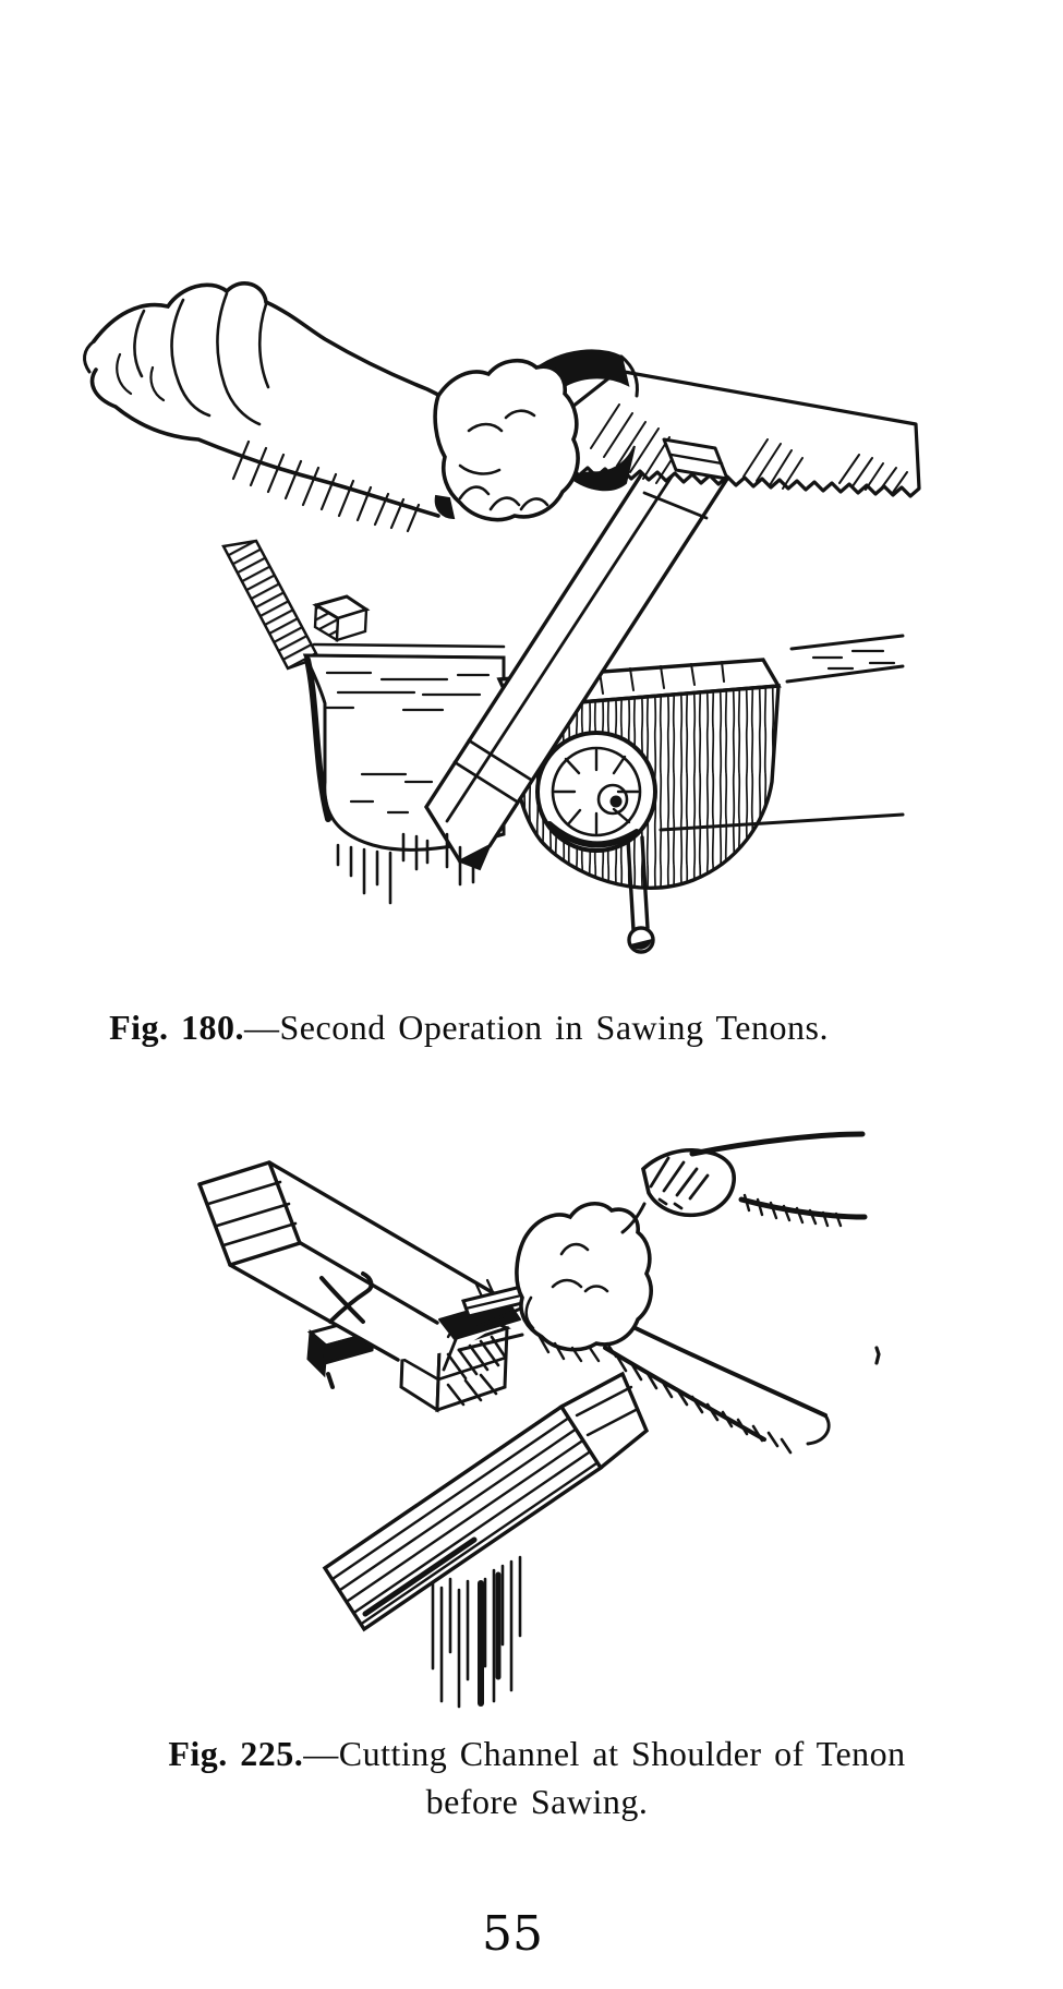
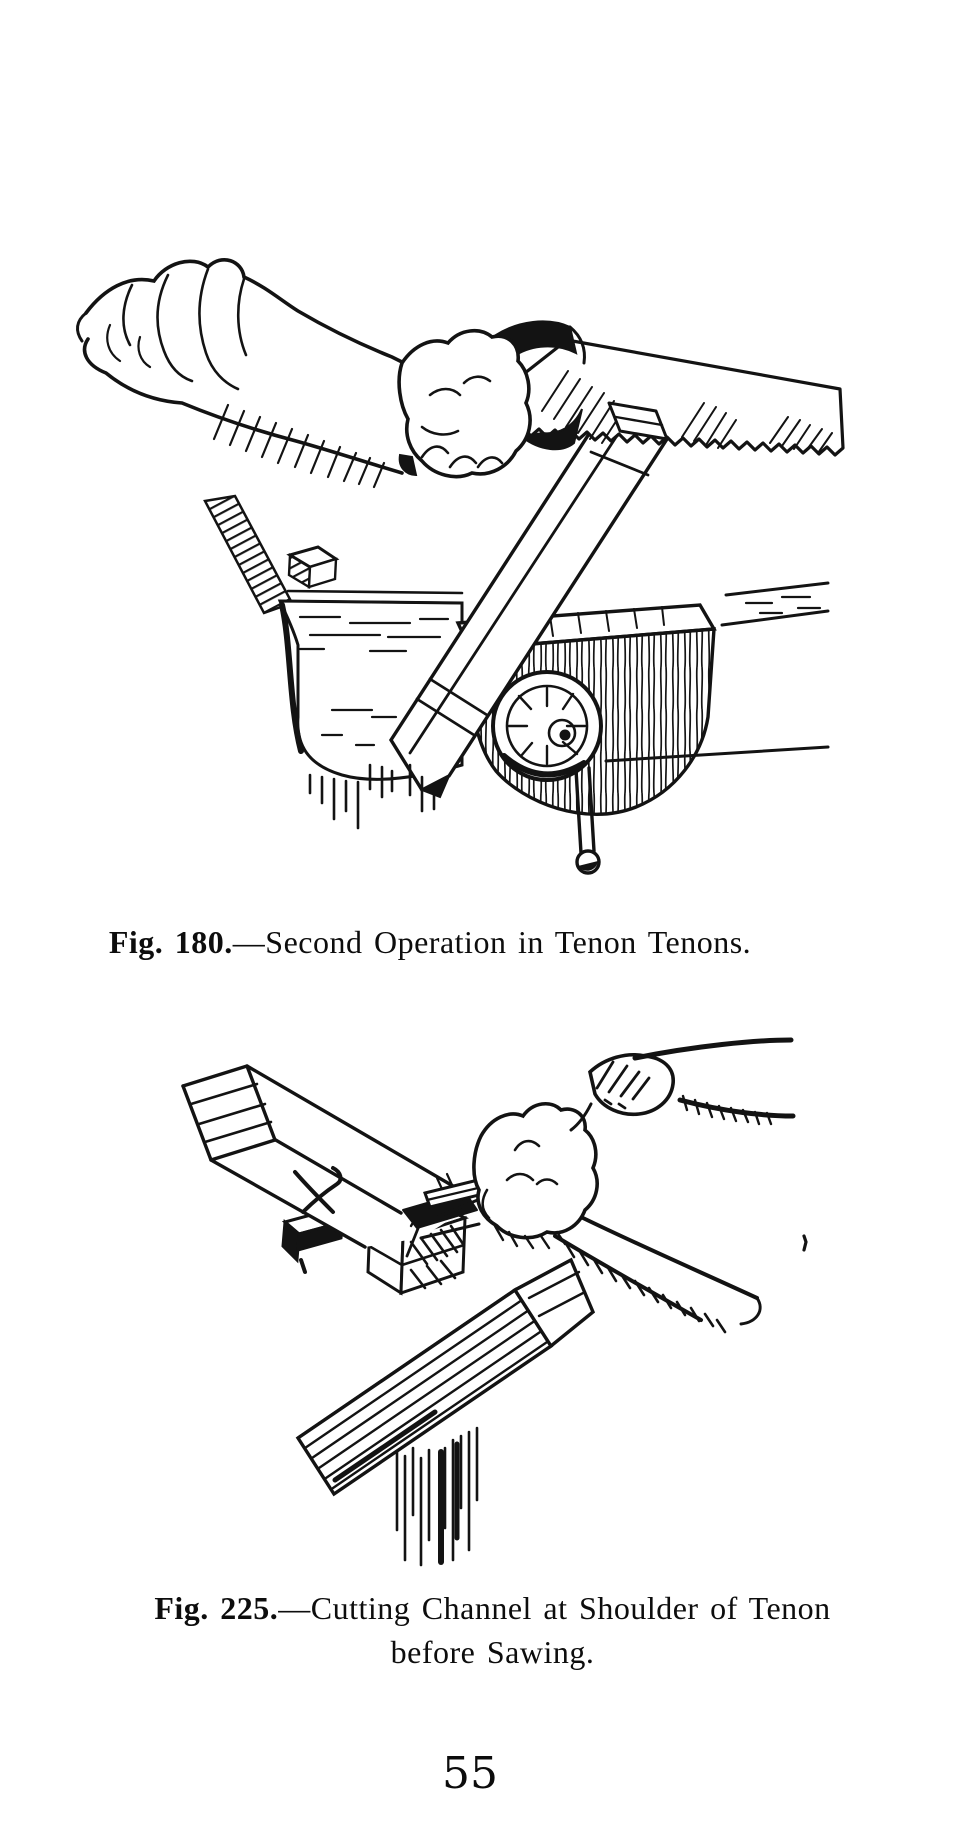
- Fig. 180.—Second Operation in Sawing Tenons.
+ Fig. 180.—Second Operation in Tenon Tenons.
  Fig. 225.—Cutting Channel at Shoulder of Tenon
  before Sawing.
  55
